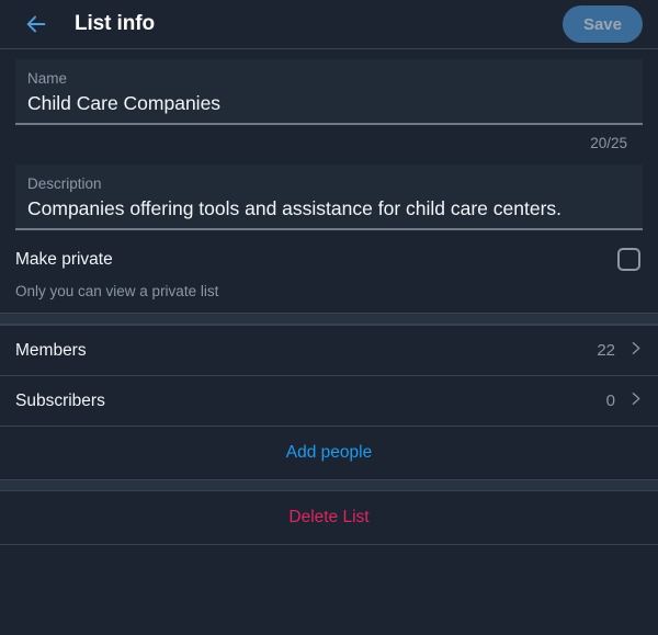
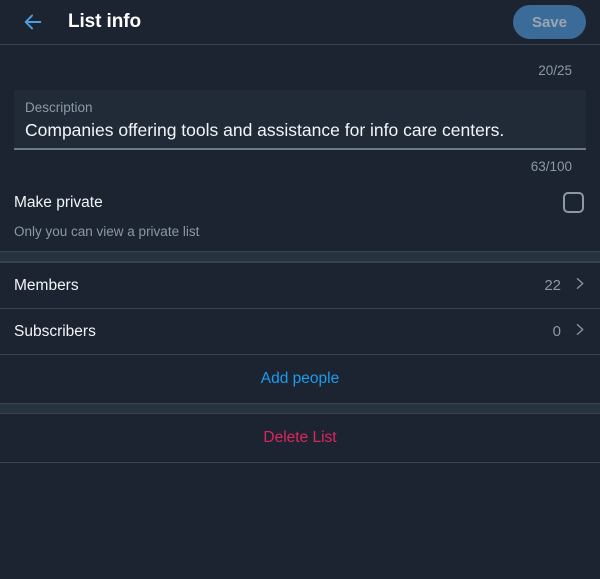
  List info
  Save
- Name
- Child Care Companies
  20/25
  Description
- Companies offering tools and assistance for child care centers.
+ Companies offering tools and assistance for info care centers.
+ 63/100
  Make private
  Only you can view a private list
  Members
  22
  Subscribers
  0
  Add people
  Delete List
